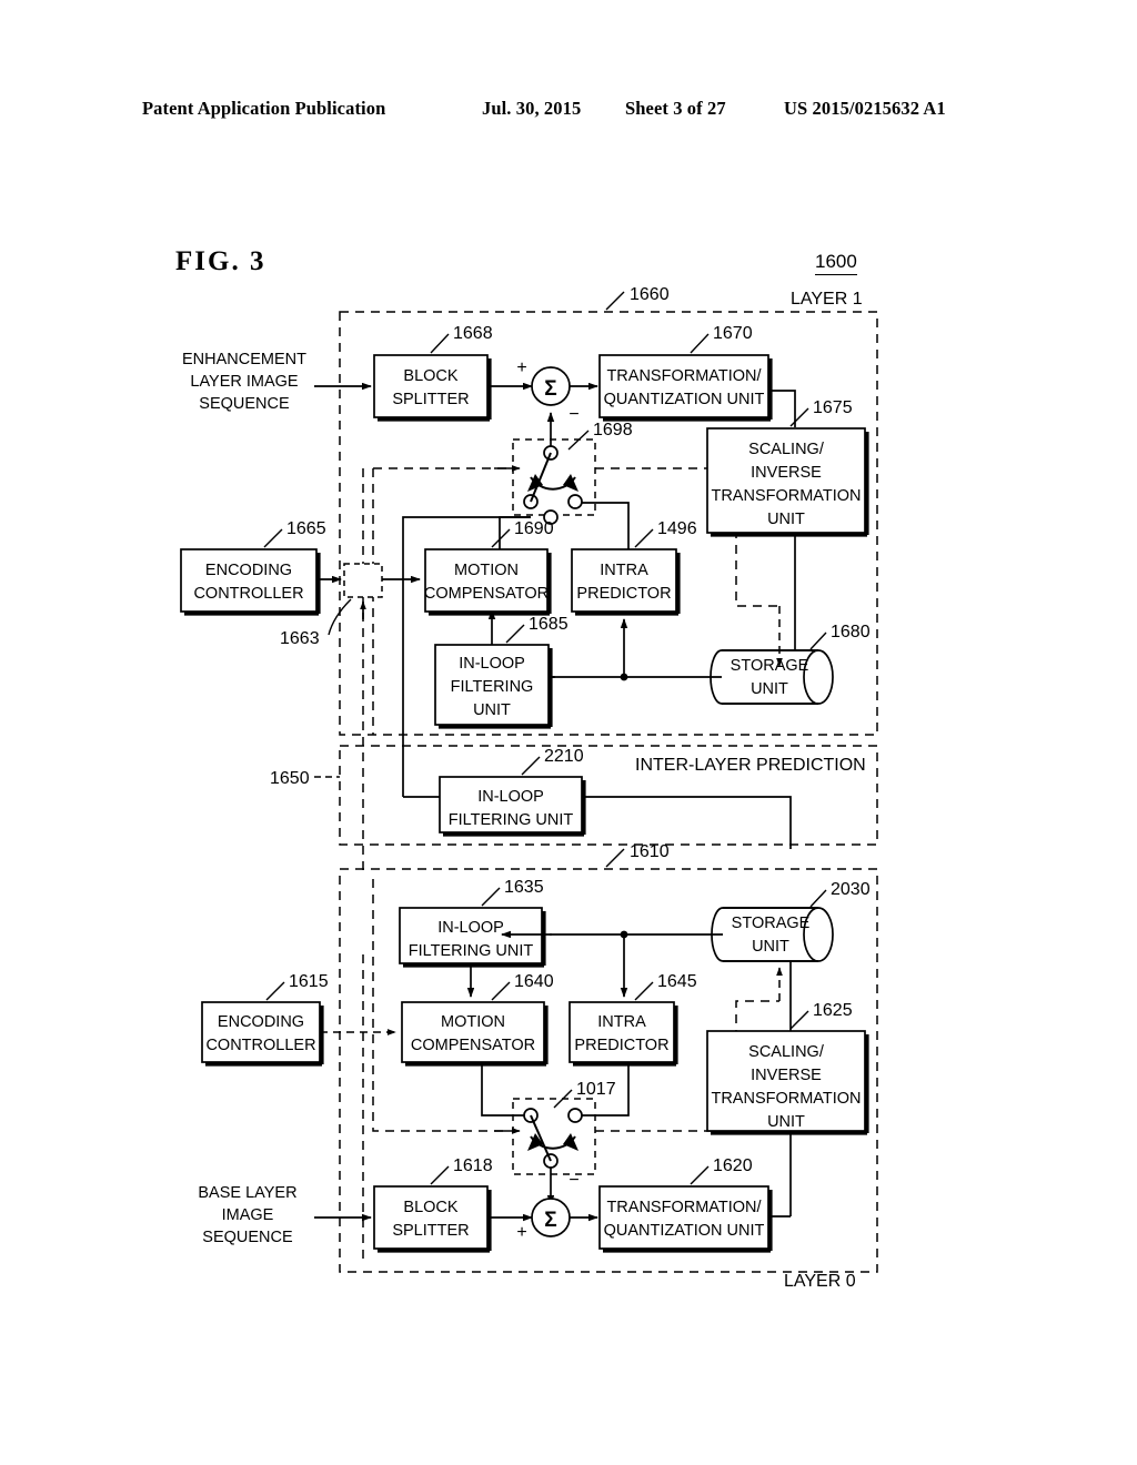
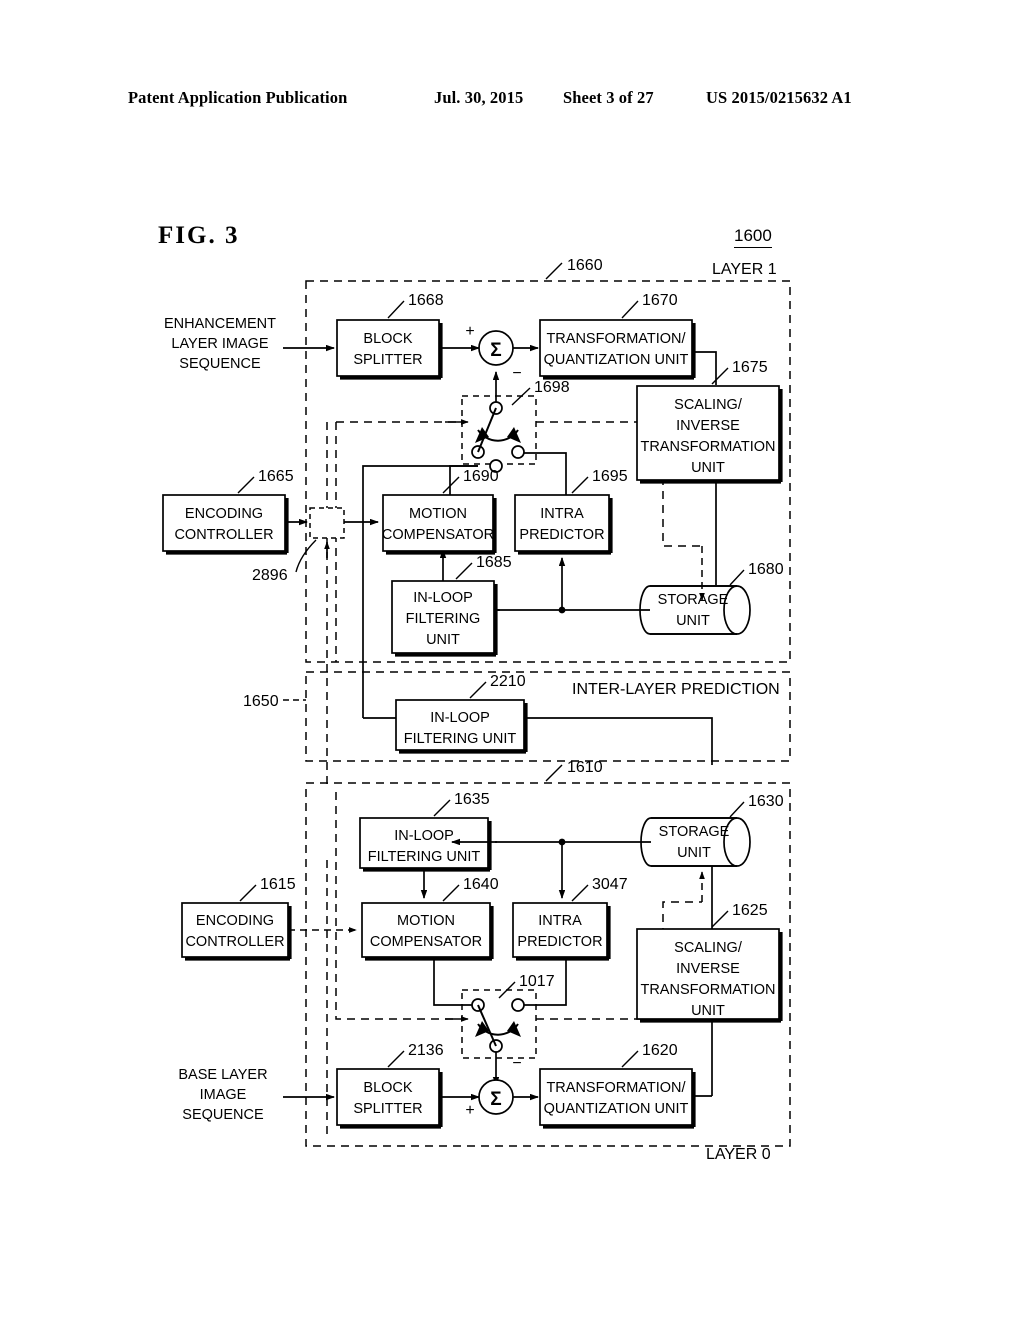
  Patent Application Publication
  Jul. 30, 2015
  Sheet 3 of 27
  US 2015/0215632 A1
  FIG. 3
  1600
  LAYER 1
  1660
  INTER-LAYER PREDICTION
  1650
  1610
  LAYER 0
  ENHANCEMENT
  LAYER IMAGE
  SEQUENCE
  BASE LAYER
  IMAGE
  SEQUENCE
  BLOCK
  SPLITTER
  1668
  Σ
  +
  −
  TRANSFORMATION/
  QUANTIZATION UNIT
  1670
  SCALING/
  INVERSE
  TRANSFORMATION
  UNIT
  1675
  STORAGE
  UNIT
  1680
  ENCODING
  CONTROLLER
  1665
- 1663
+ 2896
  MOTION
  COMPENSATOR
  1690
  INTRA
  PREDICTOR
- 1496
+ 1695
  IN-LOOP
  FILTERING
  UNIT
  1685
  1698
  IN-LOOP
  FILTERING UNIT
  2210
  IN-LOOP
  FILTERING UNIT
  1635
  STORAGE
  UNIT
- 2030
+ 1630
  ENCODING
  CONTROLLER
  1615
  MOTION
  COMPENSATOR
  1640
  INTRA
  PREDICTOR
- 1645
+ 3047
  SCALING/
  INVERSE
  TRANSFORMATION
  UNIT
  1625
  1017
  BLOCK
  SPLITTER
- 1618
+ 2136
  Σ
  −
  +
  TRANSFORMATION/
  QUANTIZATION UNIT
  1620
